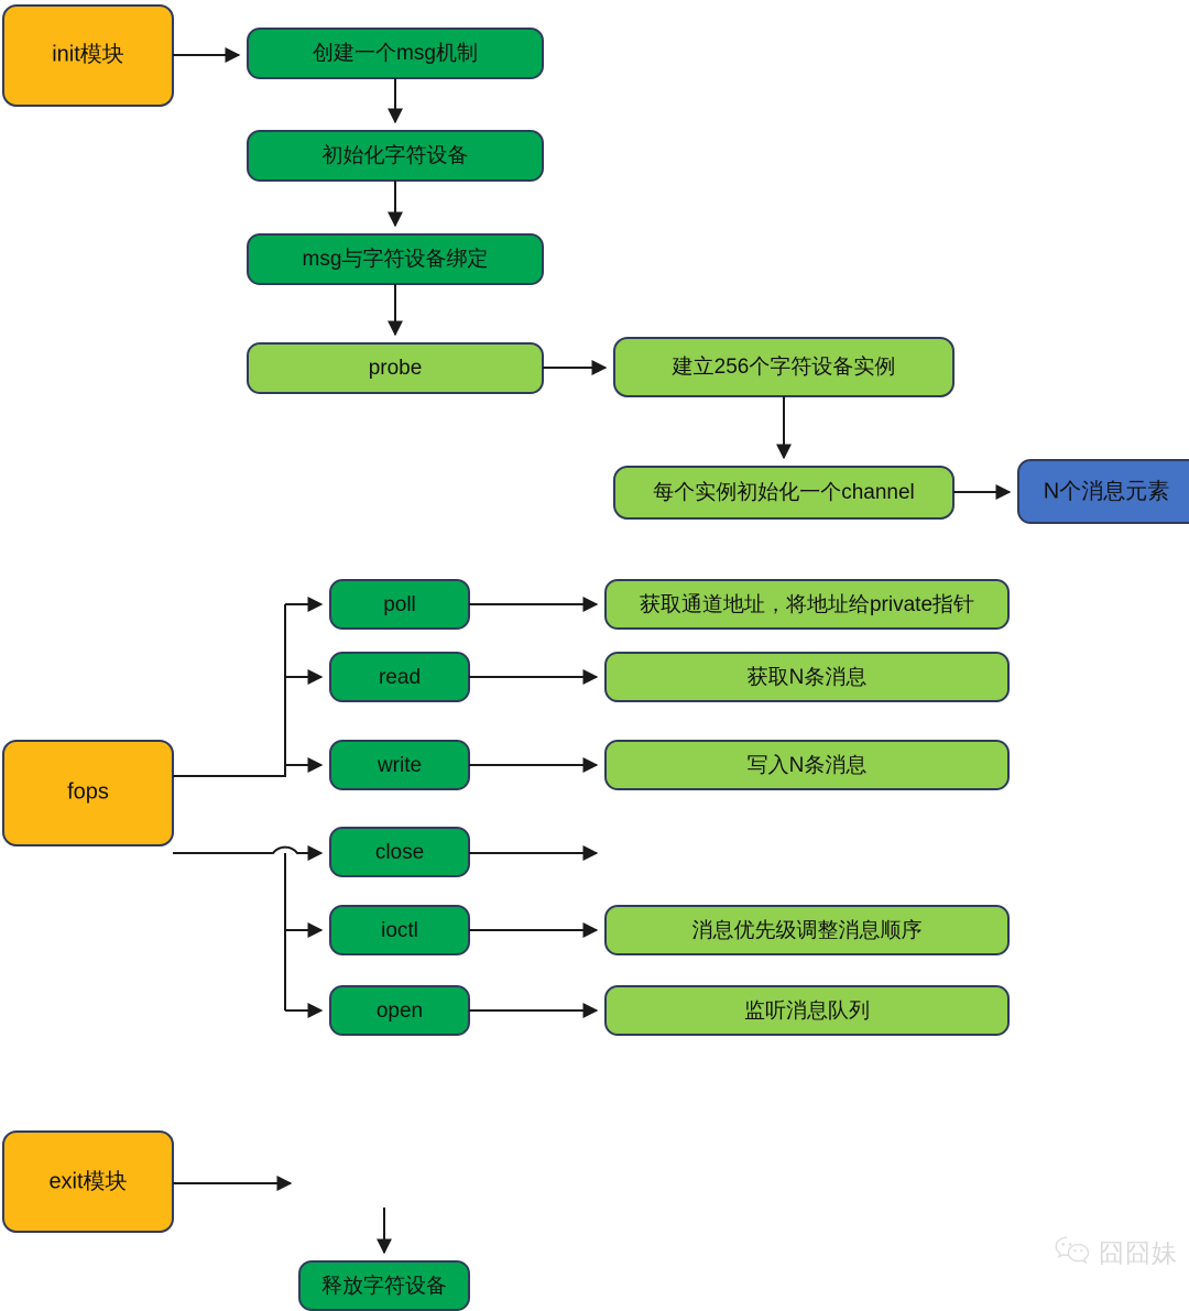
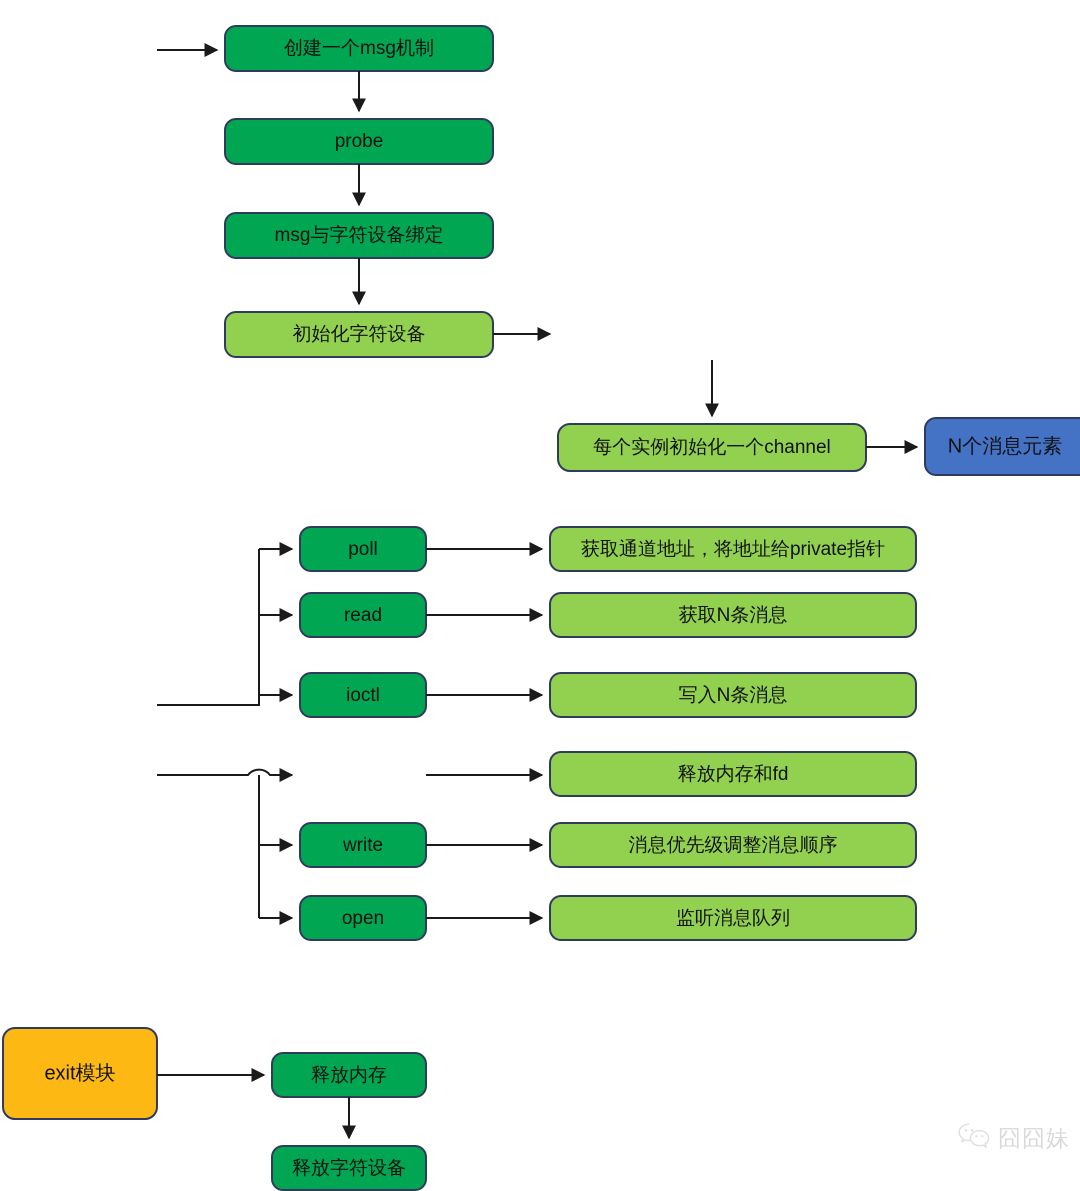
- init模块
  创建一个msg机制
- 初始化字符设备
+ probe
  msg与字符设备绑定
- probe
+ 初始化字符设备
- 建立256个字符设备实例
  每个实例初始化一个channel
  N个消息元素
- fops
  poll
  read
- write
+ ioctl
- close
- ioctl
+ write
  open
  获取通道地址，将地址给private指针
  获取N条消息
  写入N条消息
+ 释放内存和fd
  消息优先级调整消息顺序
  监听消息队列
  exit模块
+ 释放内存
  释放字符设备
  囧囧妹
